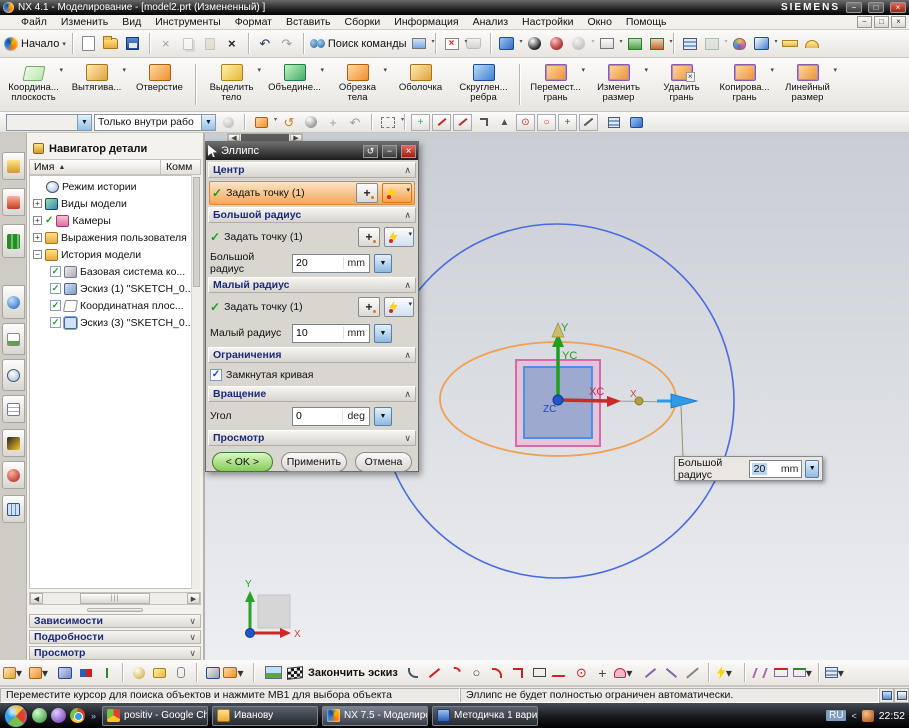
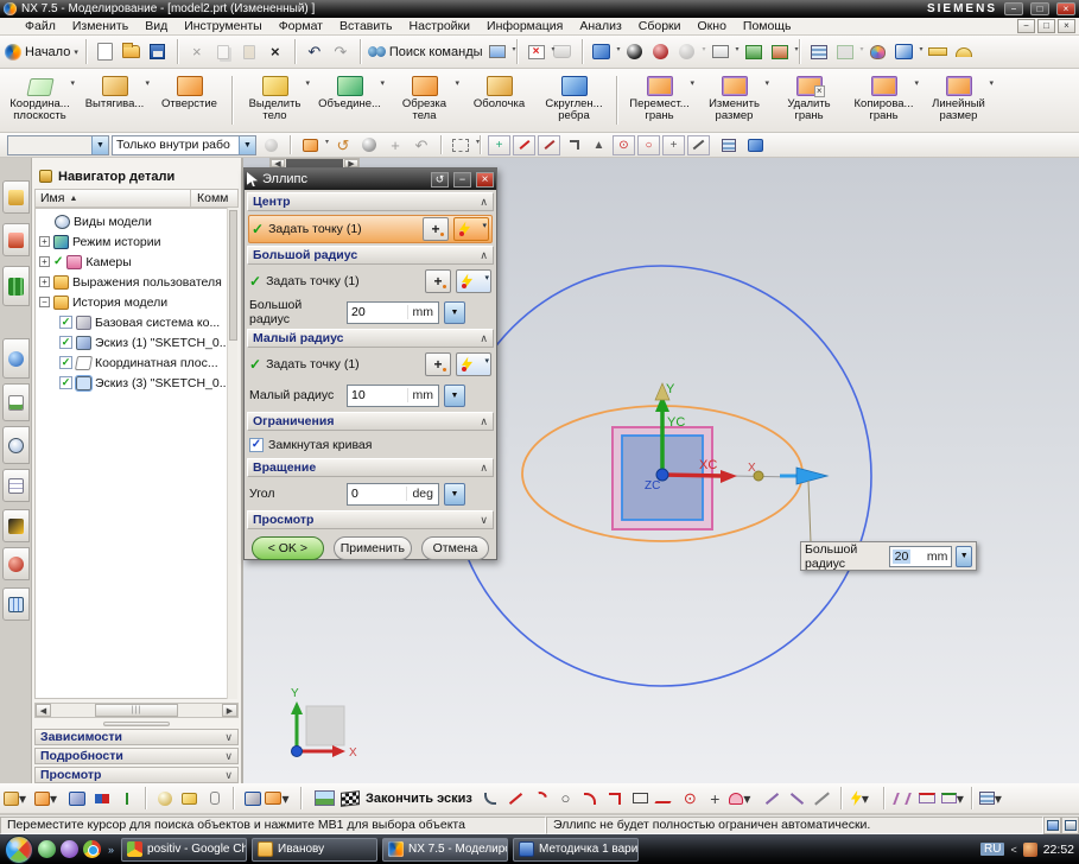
- NX 4.1 - Моделирование - [model2.prt (Измененный) ]
+ NX 7.5 - Моделирование - [model2.prt (Измененный) ]
  SIEMENS
  −
  □
  ×
  Файл
  Изменить
  Вид
  Инструменты
  Формат
  Вставить
- Сборки
+ Настройки
  Информация
  Анализ
- Настройки
+ Сборки
  Окно
  Помощь
  −
  □
  ×
  Начало
  ×
  ×
  ↶
  ↷
  Поиск команды
  ×
  Координа...
  плоскость
  Вытягива...
  Отверстие
  Выделить
  тело
  Объедине...
  Обрезка
  тела
  Оболочка
  Скруглен...
  ребра
  Перемест...
  грань
  Изменить
  размер
  ×
  Удалить
  грань
  Копирова...
  грань
  Линейный
  размер
  Только внутри рабо
  ↺
  +
  ↶
  +
  ▲
  ⊙
  ○
  +
  Навигатор детали
  Имя
  Комм
- Режим истории
+ Виды модели
  +
- Виды модели
+ Режим истории
  +
  ✓
  Камеры
  +
  Выражения пользователя
  −
  История модели
  ✓
  Базовая система ко...
  ✓
  Эскиз (1) "SKETCH_0..
  ✓
  Координатная плос...
  ✓
  Эскиз (3) "SKETCH_0..
  Зависимости
  ∨
  Подробности
  ∨
  Просмотр
  ∨
  Y
  YC
  XC
  ZC
  X
  Y
  X
  Большой радиус
  20
  mm
  Эллипс
  ↺
  −
  ×
  Центр
  ∧
  ✓
  Задать точку (1)
  +
  Большой радиус
  ∧
  ✓
  Задать точку (1)
  +
  Большой радиус
  20
  mm
  Малый радиус
  ∧
  ✓
  Задать точку (1)
  +
  Малый радиус
  10
  mm
  Ограничения
  ∧
  ✓
  Замкнутая кривая
  Вращение
  ∧
  Угол
  0
  deg
  Просмотр
  ∨
  < OK >
  Применить
  Отмена
  ▾
  ▾
  ▾
  Закончить эскиз
  ○
  ⊙
  +
  ▾
  ▾
  ▾
  ▾
  Переместите курсор для поиска объектов и нажмите МВ1 для выбора объекта
  Эллипс не будет полностью ограничен автоматически.
  »
  positiv - Google Ch
  Иванову
  NX 7.5 - Моделир
  Методичка 1 вари
  RU
  <
  22:52
